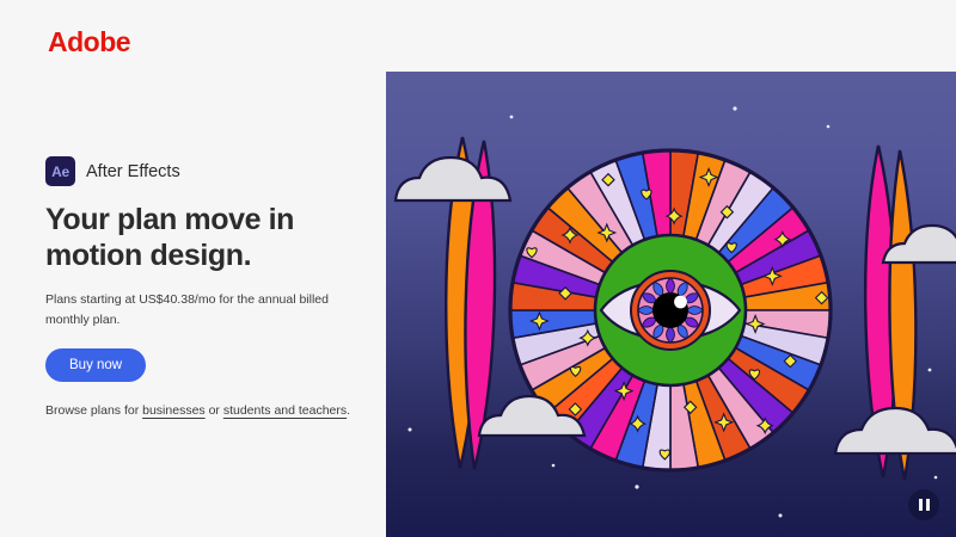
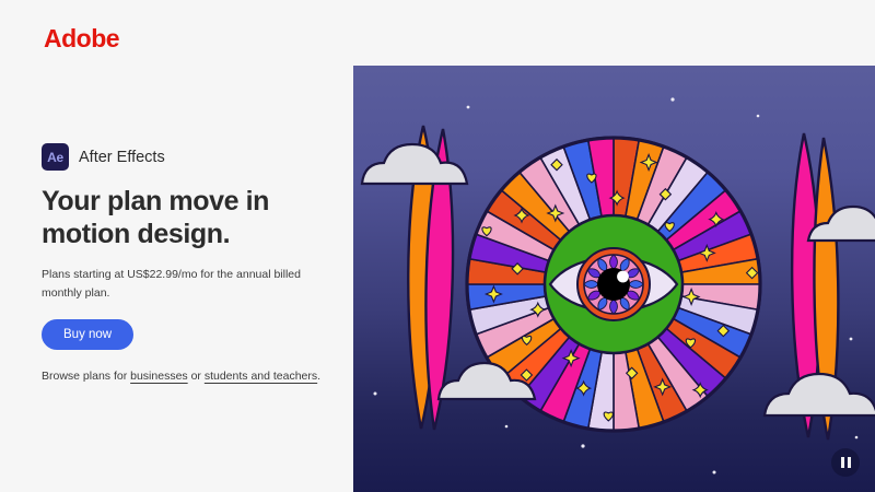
  Adobe
  Ae
  After Effects
  Your plan move in motion design.
- Plans starting at US$40.38/mo for the annual billed monthly plan.
+ Plans starting at US$22.99/mo for the annual billed monthly plan.
  Buy now
  Browse plans for businesses or students and teachers.
